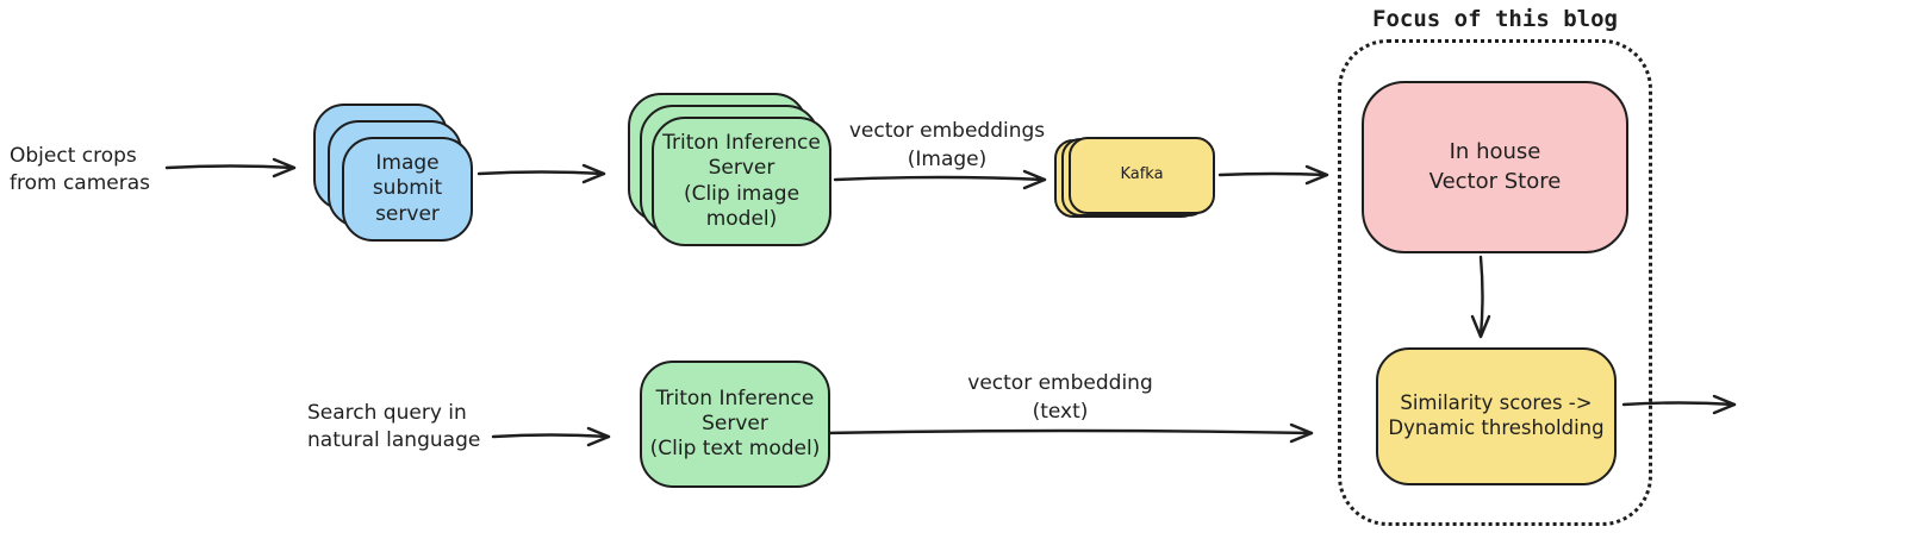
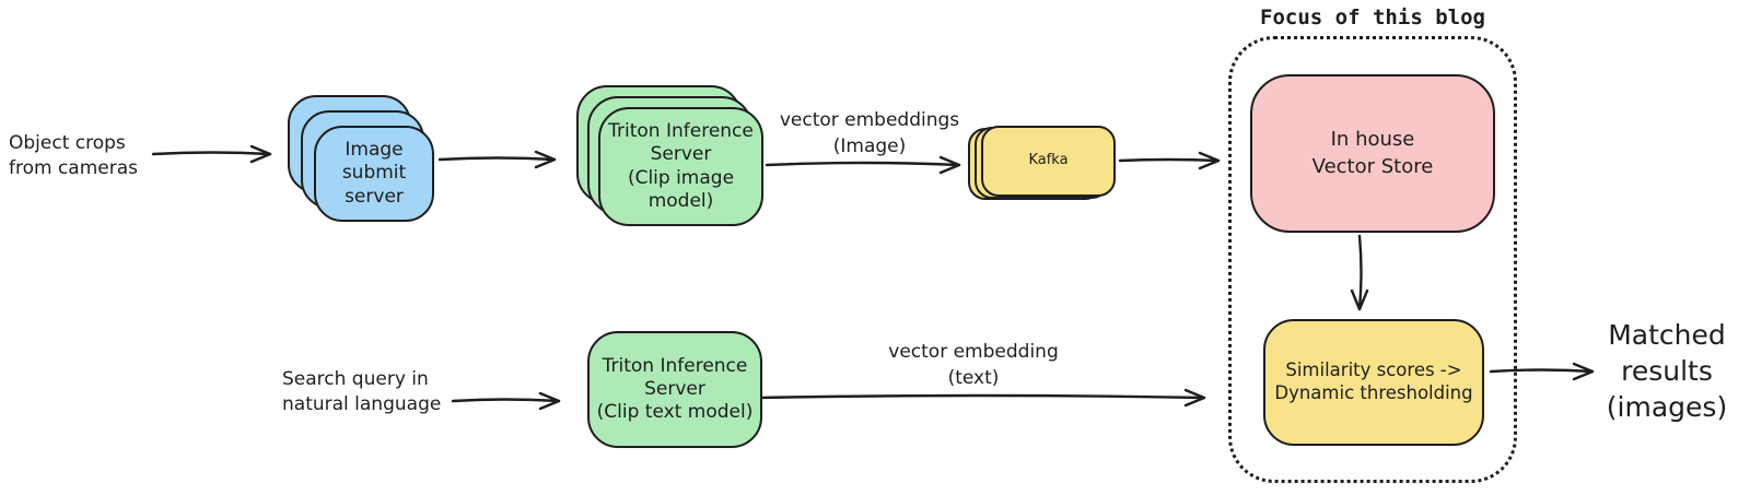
  Object crops
  from cameras
  Image
  submit
  server
  Triton Inference
  Server
  (Clip image model)
  vector embeddings
  (Image)
  Kafka
  Focus of this blog
  In house
  Vector Store
  Similarity scores ->
  Dynamic thresholding
  Search query in
  natural language
  Triton Inference
  Server
  (Clip text model)
  vector embedding
  (text)
+ Matched
+ results
+ (images)
